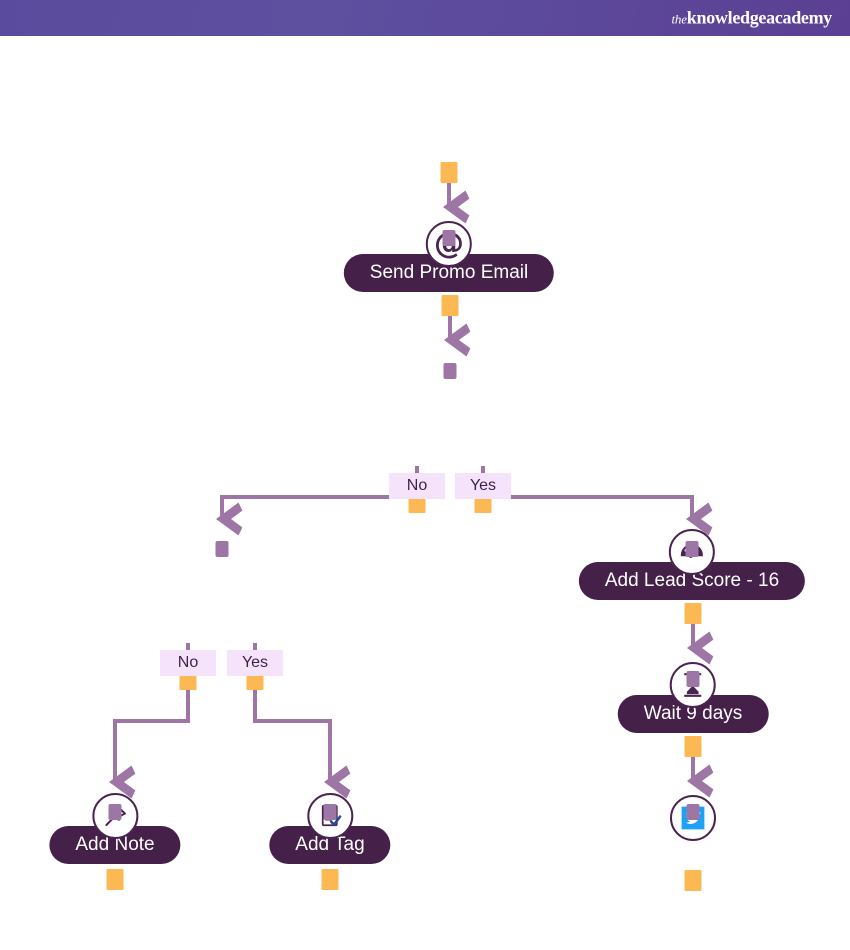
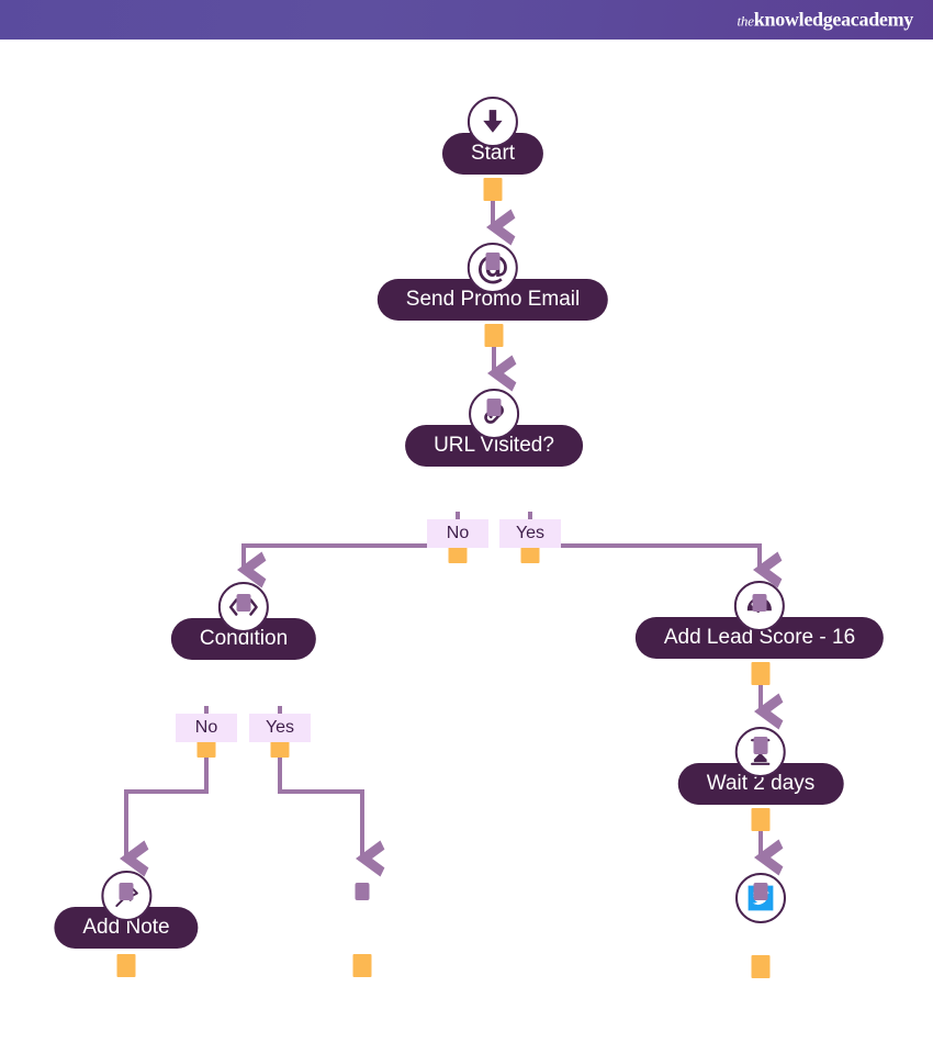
  theknowledgeacademy
+ Start
  Send Promo Email
+ URL Visited?
+ Condition
  Add Lead Score - 16
- Wait 9 days
+ Wait 2 days
  Add Note
- Add Tag
  No
  Yes
  No
  Yes
